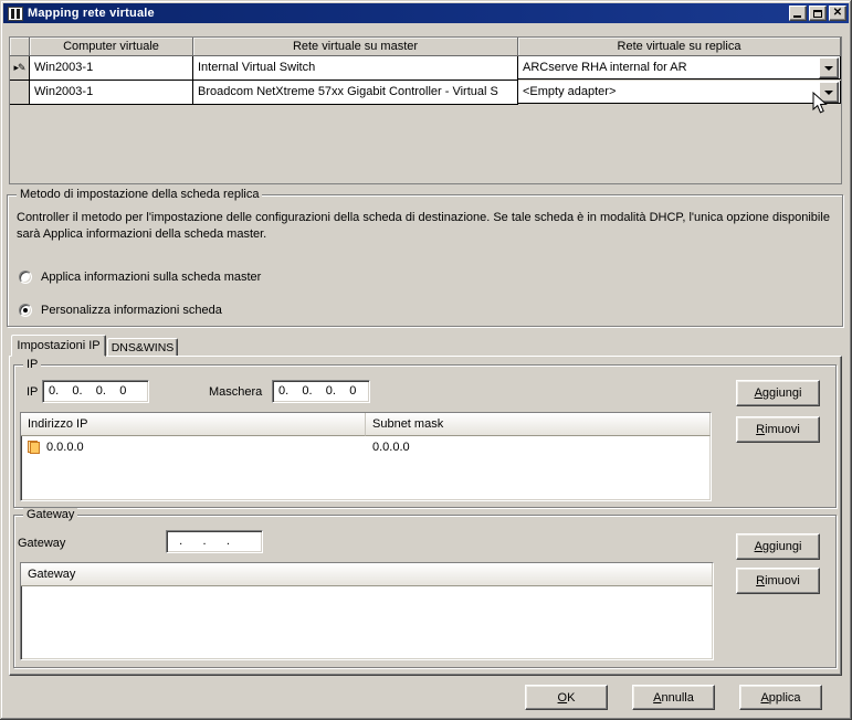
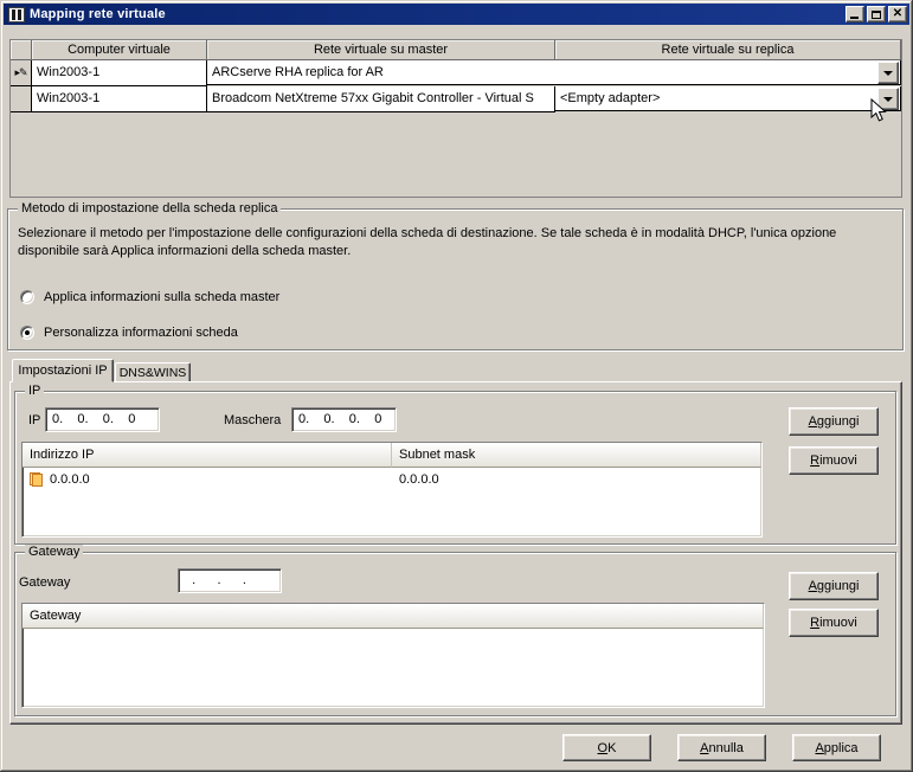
  Mapping rete virtuale
  ✕
  Computer virtuale
  Rete virtuale su master
  Rete virtuale su replica
  ▸✎
  Win2003-1
- Internal Virtual Switch
- ARCserve RHA internal for AR
+ ARCserve RHA replica for AR
  Win2003-1
  Broadcom NetXtreme 57xx Gigabit Controller - Virtual S
  <Empty adapter>
  Metodo di impostazione della scheda replica
- Controller il metodo per l'impostazione delle configurazioni della scheda di destinazione. Se tale scheda è in modalità DHCP, l'unica opzione disponibile sarà Applica informazioni della scheda master.
+ Selezionare il metodo per l'impostazione delle configurazioni della scheda di destinazione. Se tale scheda è in modalità DHCP, l'unica opzione disponibile sarà Applica informazioni della scheda master.
  Applica informazioni sulla scheda master
  Personalizza informazioni scheda
  Impostazioni IP
  DNS&WINS
  IP
  IP
  0. 0. 0. 0
  Maschera
  0. 0. 0. 0
  Aggiungi
  Rimuovi
  Indirizzo IP
  Subnet mask
  0.0.0.0
  0.0.0.0
  Gateway
  Gateway
  . . .
  Aggiungi
  Rimuovi
  Gateway
  OK
  Annulla
  Applica
